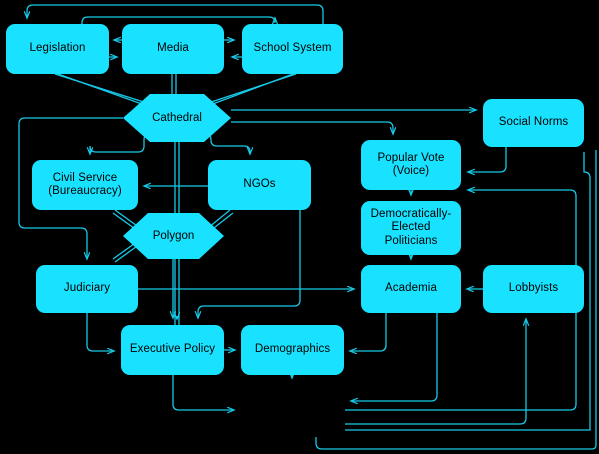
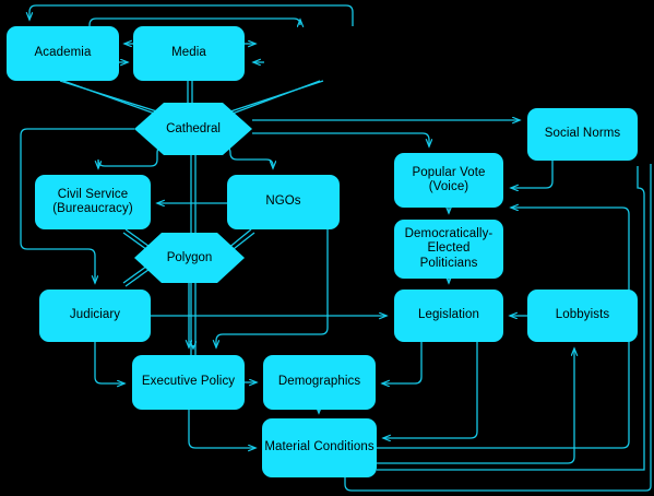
- Legislation
+ Academia
  Media
- School System
  Cathedral
  Social Norms
  Civil Service
  (Bureaucracy)
  NGOs
  Popular Vote
  (Voice)
  Polygon
  Democratically-
  Elected
  Politicians
  Judiciary
- Academia
+ Legislation
  Lobbyists
  Executive Policy
  Demographics
+ Material Conditions
